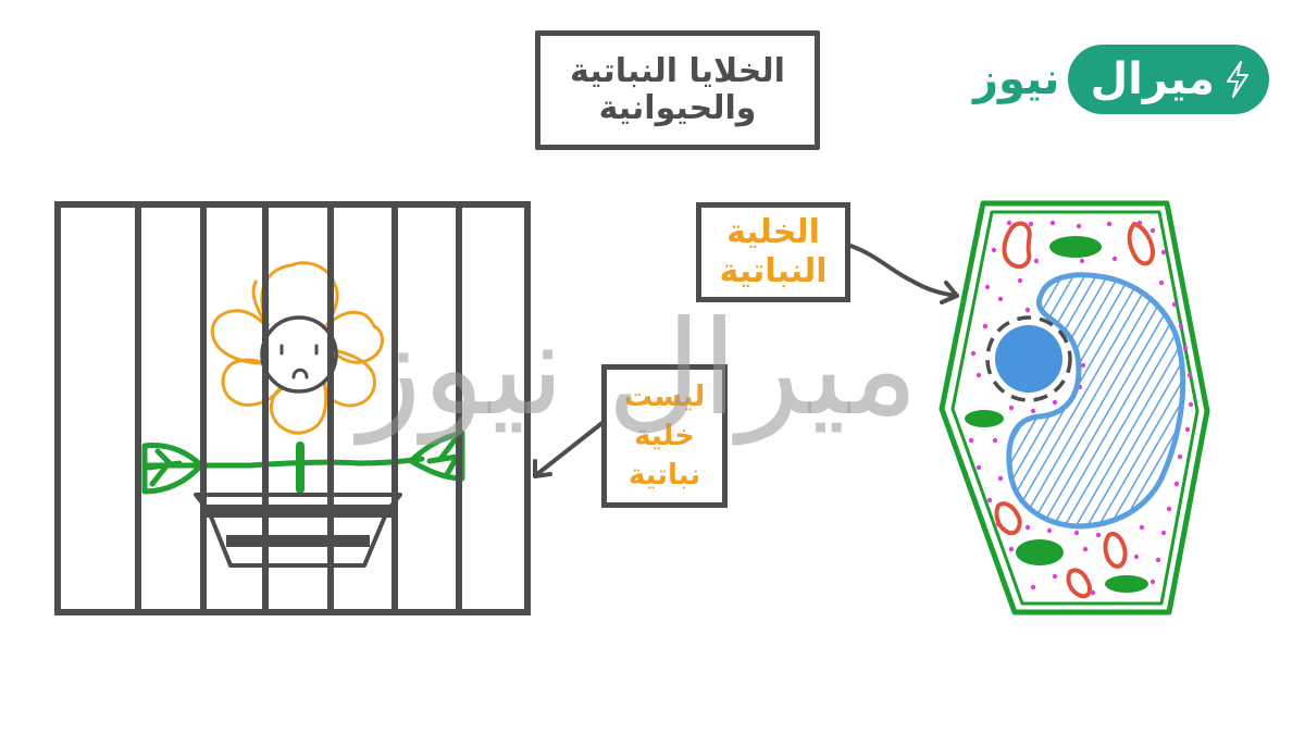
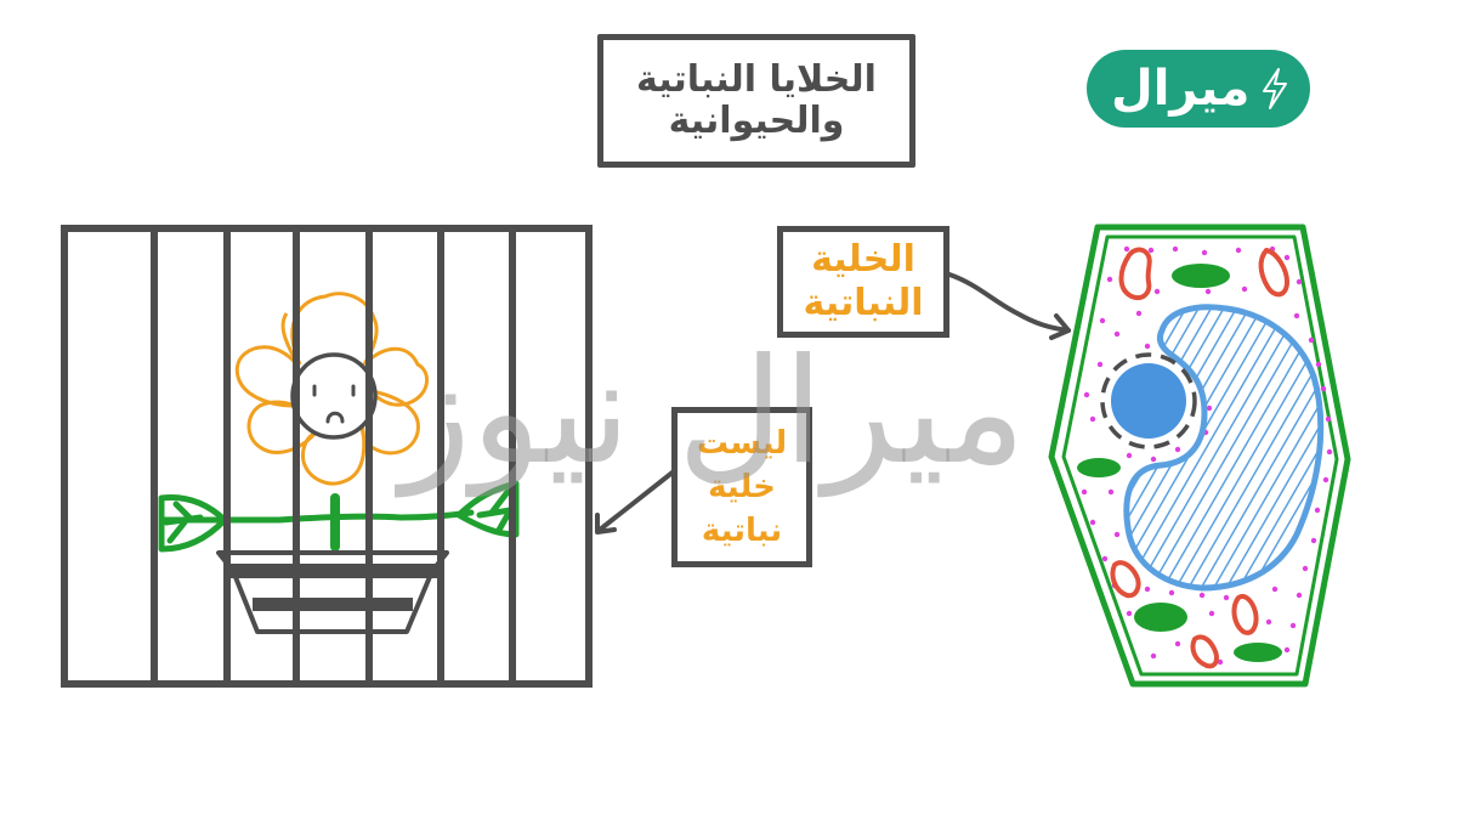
  الخلايا النباتية
  والحيوانية
  ميرال
- نيوز
  الخلية
  النباتية
  ليست
  خلية
  نباتية
  ميرال نيوز
